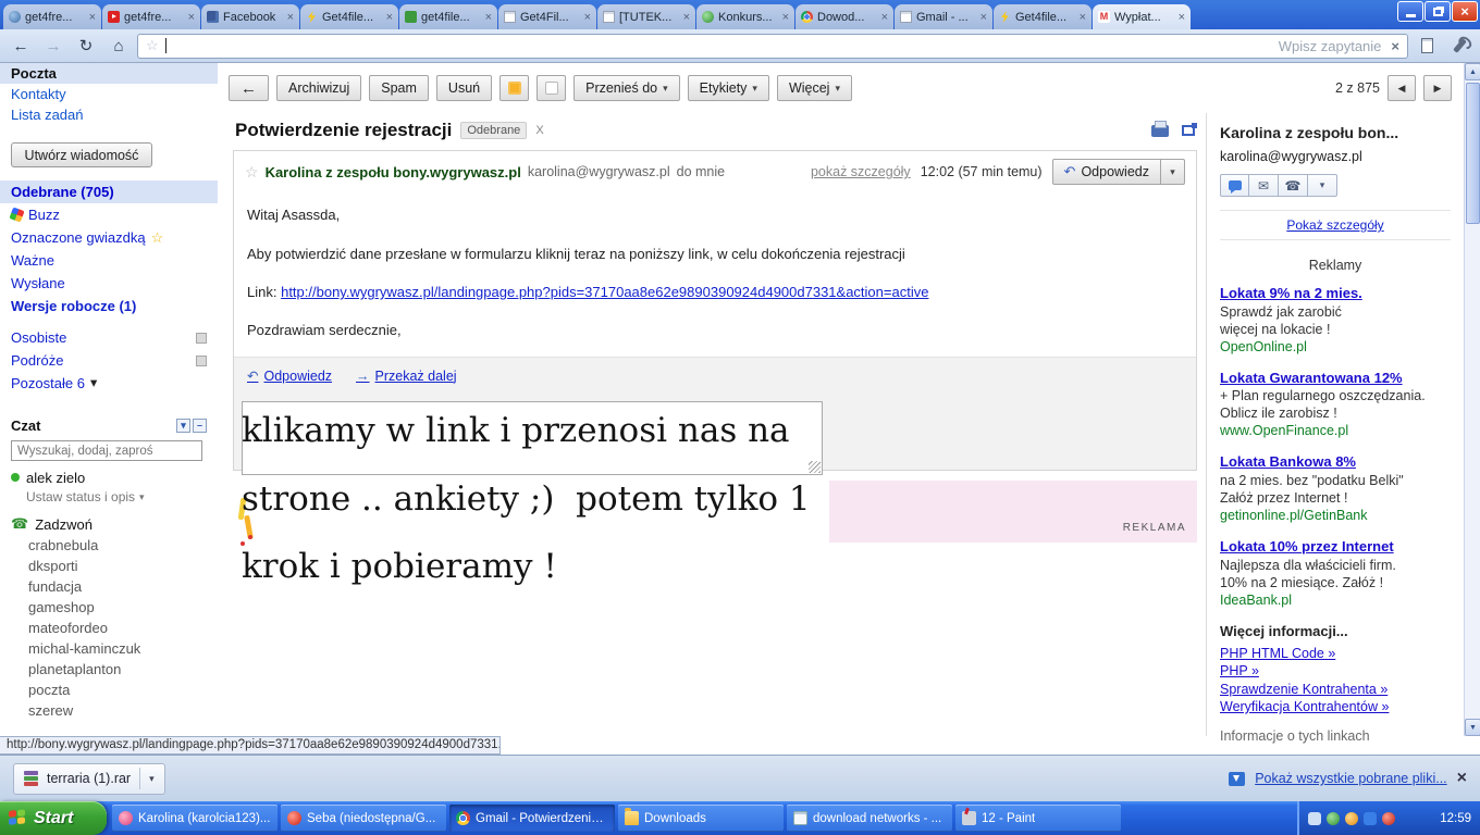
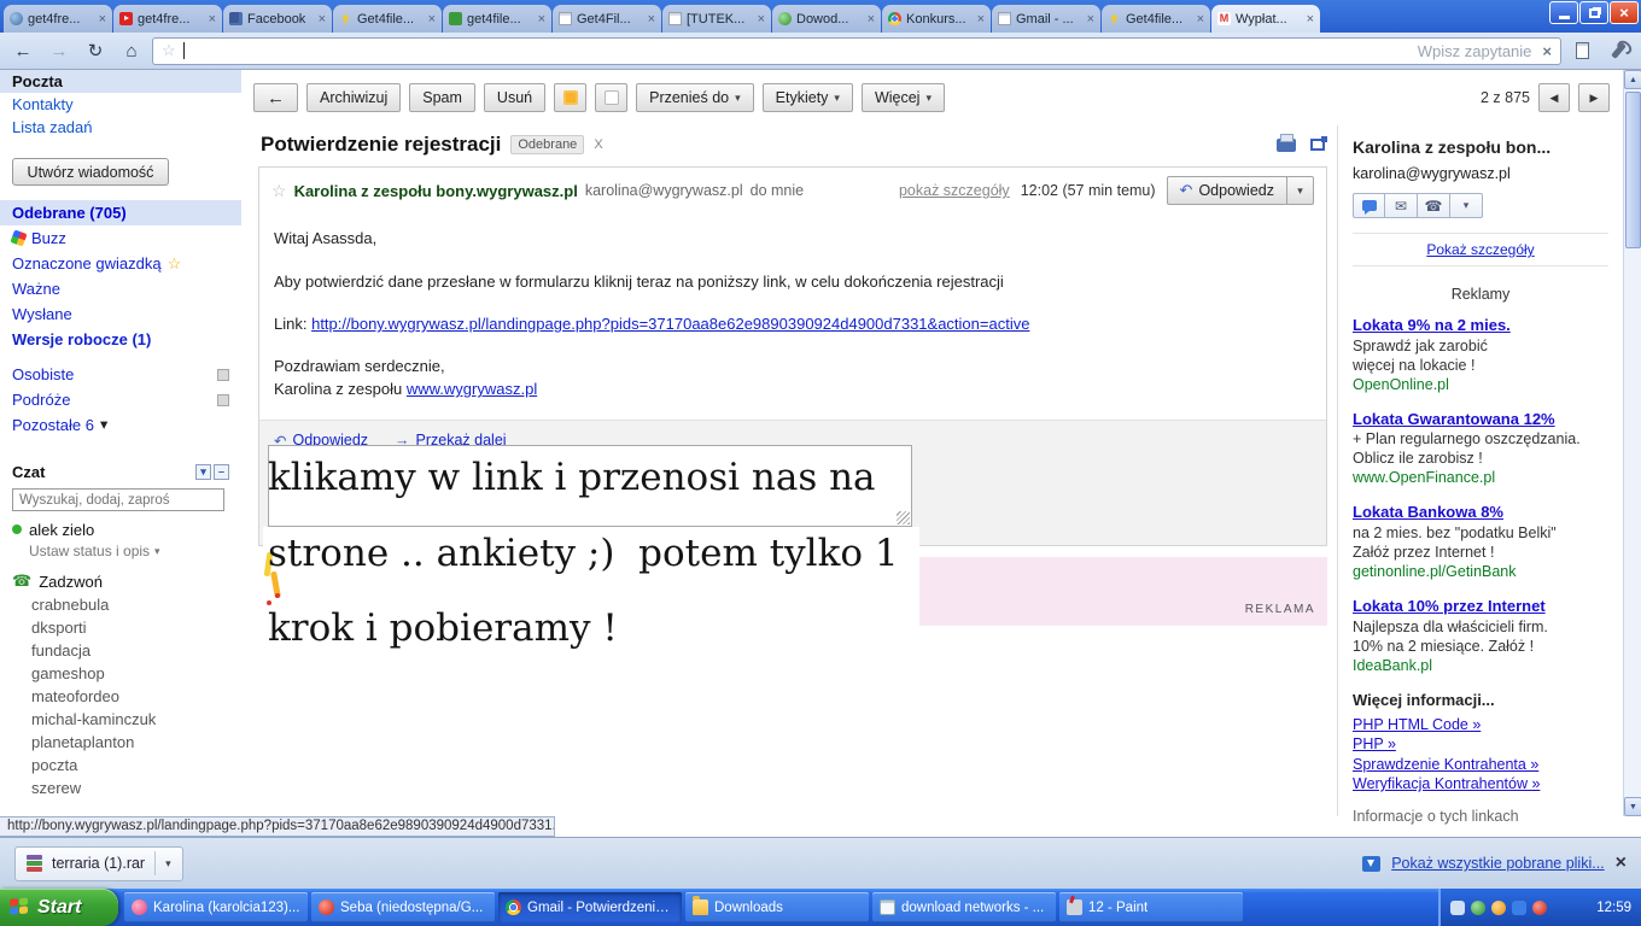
  get4fre...
  ×
  get4fre...
  ×
  Facebook
  ×
  Get4file...
  ×
  get4file...
  ×
  Get4Fil...
  ×
  [TUTEK...
  ×
- Konkurs...
+ Dowod...
  ×
- Dowod...
+ Konkurs...
  ×
  Gmail - ...
  ×
  Get4file...
  ×
  M
  Wypłat...
  ×
  ×
  ←
  →
  ↻
  ⌂
  ☆
  Wpisz zapytanie
  ×
  Poczta
  Kontakty
  Lista zadań
  Utwórz wiadomość
  Odebrane (705)
  Buzz
  Oznaczone gwiazdką
  ☆
  Ważne
  Wysłane
  Wersje robocze (1)
  Osobiste
  Podróże
  Pozostałe 6
  ▾
  Czat
  ▾
  –
  Wyszukaj, dodaj, zaproś
  alek zielo
  Ustaw status i opis
  ▾
  ☎
  Zadzwoń
  crabnebula
  dksporti
  fundacja
  gameshop
  mateofordeo
  michal-kaminczuk
  planetaplanton
  poczta
  szerew
  ←
  Archiwizuj
  Spam
  Usuń
  Przenieś do
  ▾
  Etykiety
  ▾
  Więcej
  ▾
  2 z 875
  ◀
  ▶
  Potwierdzenie rejestracji
  Odebrane
  X
  ☆
  Karolina z zespołu bony.wygrywasz.pl
  karolina@wygrywasz.pl
  do mnie
  pokaż szczegóły
  12:02 (57 min temu)
  ↶
  Odpowiedz
  ▾
  Witaj Asassda,
  Aby potwierdzić dane przesłane w formularzu kliknij teraz na poniższy link, w celu dokończenia rejestracji
  Link: http://bony.wygrywasz.pl/landingpage.php?pids=37170aa8e62e9890390924d4900d7331&action=active
  Pozdrawiam serdecznie,
+ Karolina z zespołu www.wygrywasz.pl
  ↶
  Odpowiedz
  →
  Przekaż dalej
  REKLAMA
  Karolina z zespołu bon...
  karolina@wygrywasz.pl
  ✉
  ☎
  ▾
  Pokaż szczegóły
  Reklamy
  Lokata 9% na 2 mies.
  Sprawdź jak zarobić
  więcej na lokacie !
  OpenOnline.pl
  Lokata Gwarantowana 12%
  + Plan regularnego oszczędzania.
  Oblicz ile zarobisz !
  www.OpenFinance.pl
  Lokata Bankowa 8%
  na 2 mies. bez "podatku Belki"
  Załóż przez Internet !
  getinonline.pl/GetinBank
  Lokata 10% przez Internet
  Najlepsza dla właścicieli firm.
  10% na 2 miesiące. Załóż !
  IdeaBank.pl
  Więcej informacji...
  PHP HTML Code »
  PHP »
  Sprawdzenie Kontrahenta »
  Weryfikacja Kontrahentów »
  Informacje o tych linkach
  klikamy w link i przenosi nas na
  strone .. ankiety ;) potem tylko 1
  krok i pobieramy !
  http://bony.wygrywasz.pl/landingpage.php?pids=37170aa8e62e9890390924d4900d7331.
  terraria (1).rar
  ▾
  Pokaż wszystkie pobrane pliki...
  ×
  Start
  Karolina (karolcia123)...
  Seba (niedostępna/G...
  Gmail - Potwierdzenie...
  Downloads
  download networks - ...
  12 - Paint
  12:59
